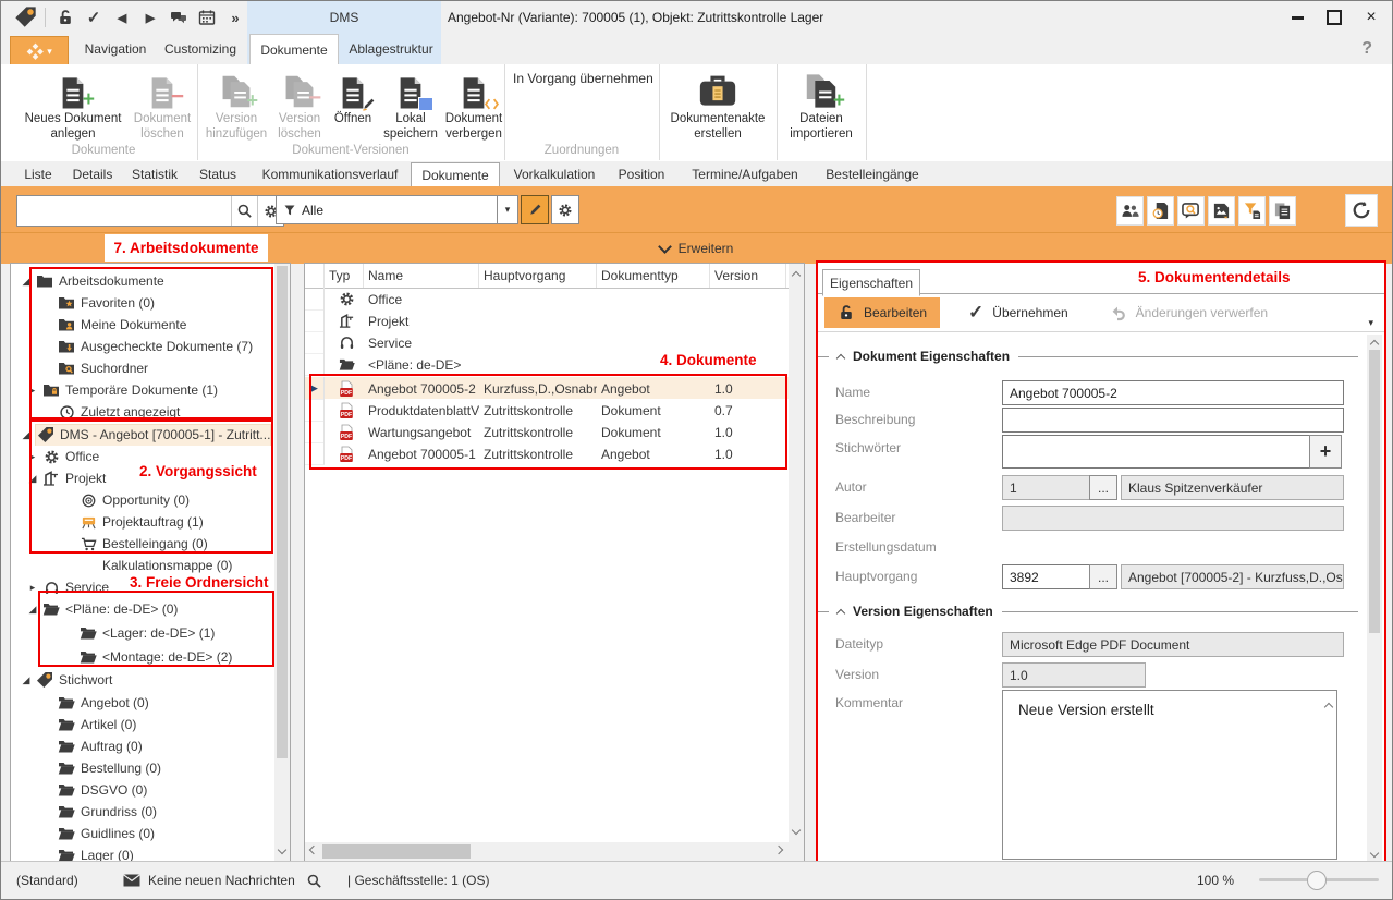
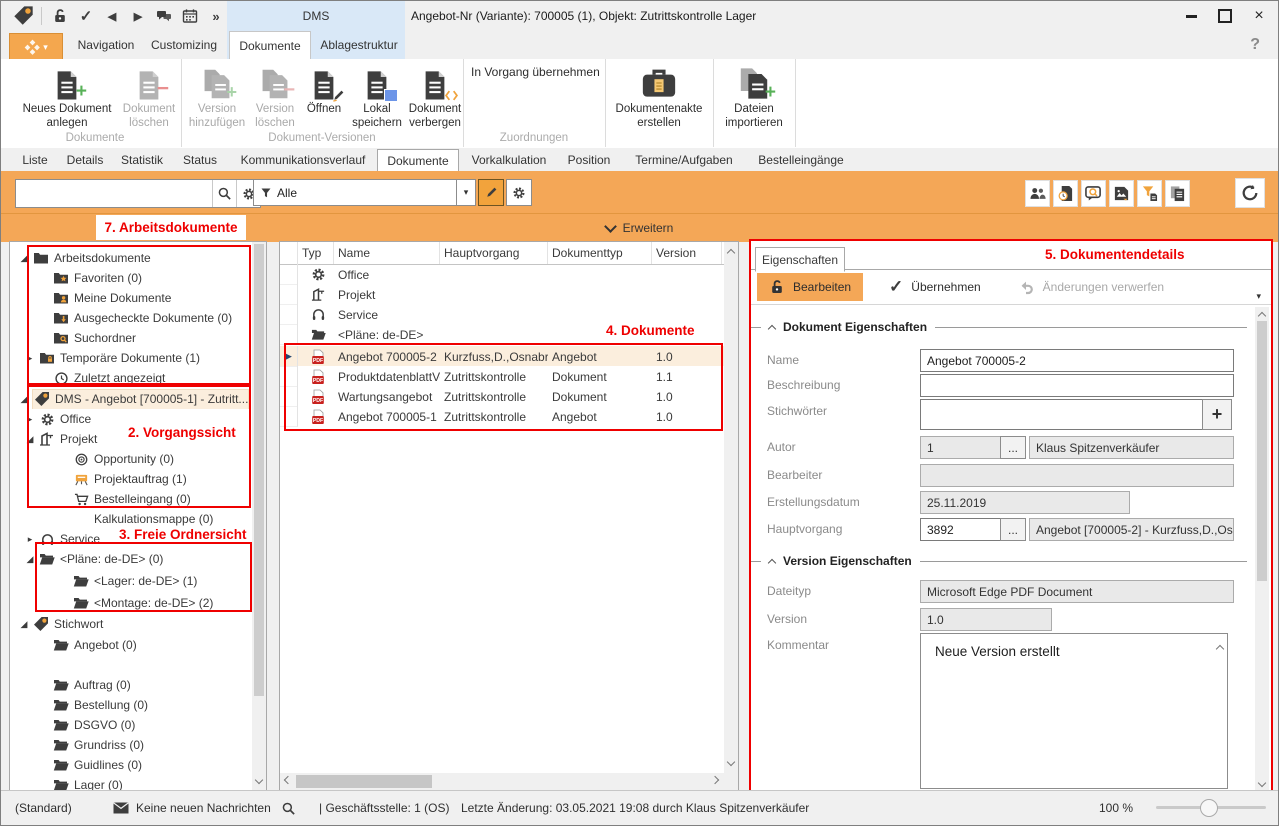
  ✓
  ◀
  ▶
  »
  DMS
  Angebot-Nr (Variante): 700005 (1), Objekt: Zutrittskontrolle Lager
  ×
  ▾
  Navigation
  Customizing
  Dokumente
  Ablagestruktur
  ?
  +
  Neues Dokument anlegen
  −
  Dokument löschen
  Dokumente
  +
  Version hinzufügen
  −
  Version löschen
  Öffnen
  Lokal speichern
  Dokument verbergen
  Dokument-Versionen
  In Vorgang übernehmen
  Zuordnungen
  Dokumentenakte erstellen
  +
  Dateien importieren
  Liste
  Details
  Statistik
  Status
  Kommunikationsverlauf
  Dokumente
  Vorkalkulation
  Position
  Termine/Aufgaben
  Bestelleingänge
  Alle
  ▾
  Erweitern
  ◢
  Arbeitsdokumente
  Favoriten (0)
  Meine Dokumente
- Ausgecheckte Dokumente (7)
+ Ausgecheckte Dokumente (0)
  Suchordner
  ▸
  Temporäre Dokumente (1)
  Zuletzt angezeigt
  ◢
  DMS - Angebot [700005-1] - Zutritt...
  ▸
  Office
  ◢
  Projekt
  Opportunity (0)
  Projektauftrag (1)
  Bestelleingang (0)
  Kalkulationsmappe (0)
  ▸
  Service
  ◢
  <Pläne: de-DE> (0)
  <Lager: de-DE> (1)
  <Montage: de-DE> (2)
  ◢
  Stichwort
  Angebot (0)
- Artikel (0)
  Auftrag (0)
  Bestellung (0)
  DSGVO (0)
  Grundriss (0)
  Guidlines (0)
  Lager (0)
  Typ
  Name
  Hauptvorgang
  Dokumenttyp
  Version
  Office
  Projekt
  Service
  <Pläne: de-DE>
  ▶
  Angebot 700005-2
  Kurzfuss,D.,Osnabr
  Angebot
  1.0
  ProduktdatenblattV
  Zutrittskontrolle
  Dokument
- 0.7
+ 1.1
  Wartungsangebot
  Zutrittskontrolle
  Dokument
  1.0
  Angebot 700005-1
  Zutrittskontrolle
  Angebot
  1.0
  Eigenschaften
  Bearbeiten
  ✓
  Übernehmen
  Änderungen verwerfen
  ▾
  Dokument Eigenschaften
  Name
  Angebot 700005-2
  Beschreibung
  Stichwörter
  +
  Autor
  1
  ...
  Klaus Spitzenverkäufer
  Bearbeiter
  Erstellungsdatum
+ 25.11.2019
  Hauptvorgang
  3892
  ...
  Angebot [700005-2] - Kurzfuss,D.,Os
  Version Eigenschaften
  Dateityp
  Microsoft Edge PDF Document
  Version
  1.0
  Kommentar
  Neue Version erstellt
  7. Arbeitsdokumente
  2. Vorgangssicht
  3. Freie Ordnersicht
  4. Dokumente
  5. Dokumentendetails
  (Standard)
  Keine neuen Nachrichten
  | Geschäftsstelle: 1 (OS)
+ Letzte Änderung: 03.05.2021 19:08 durch Klaus Spitzenverkäufer
  100 %
